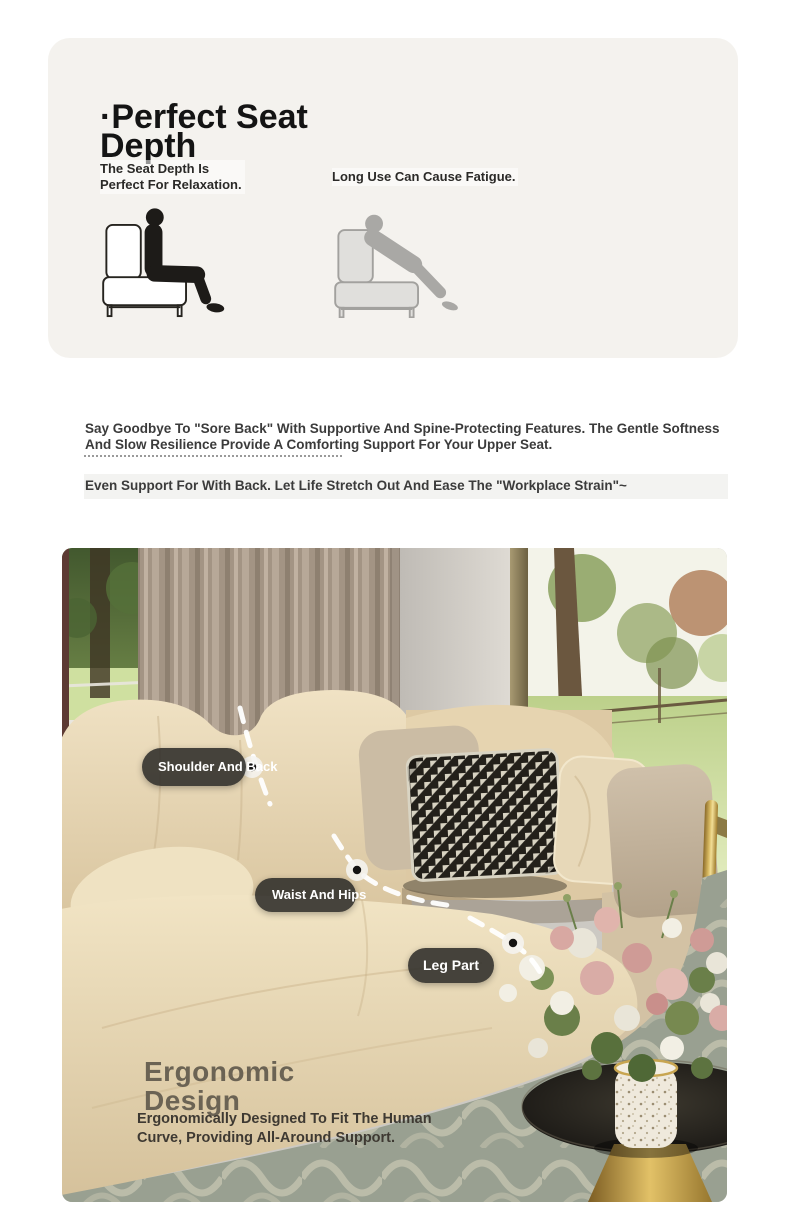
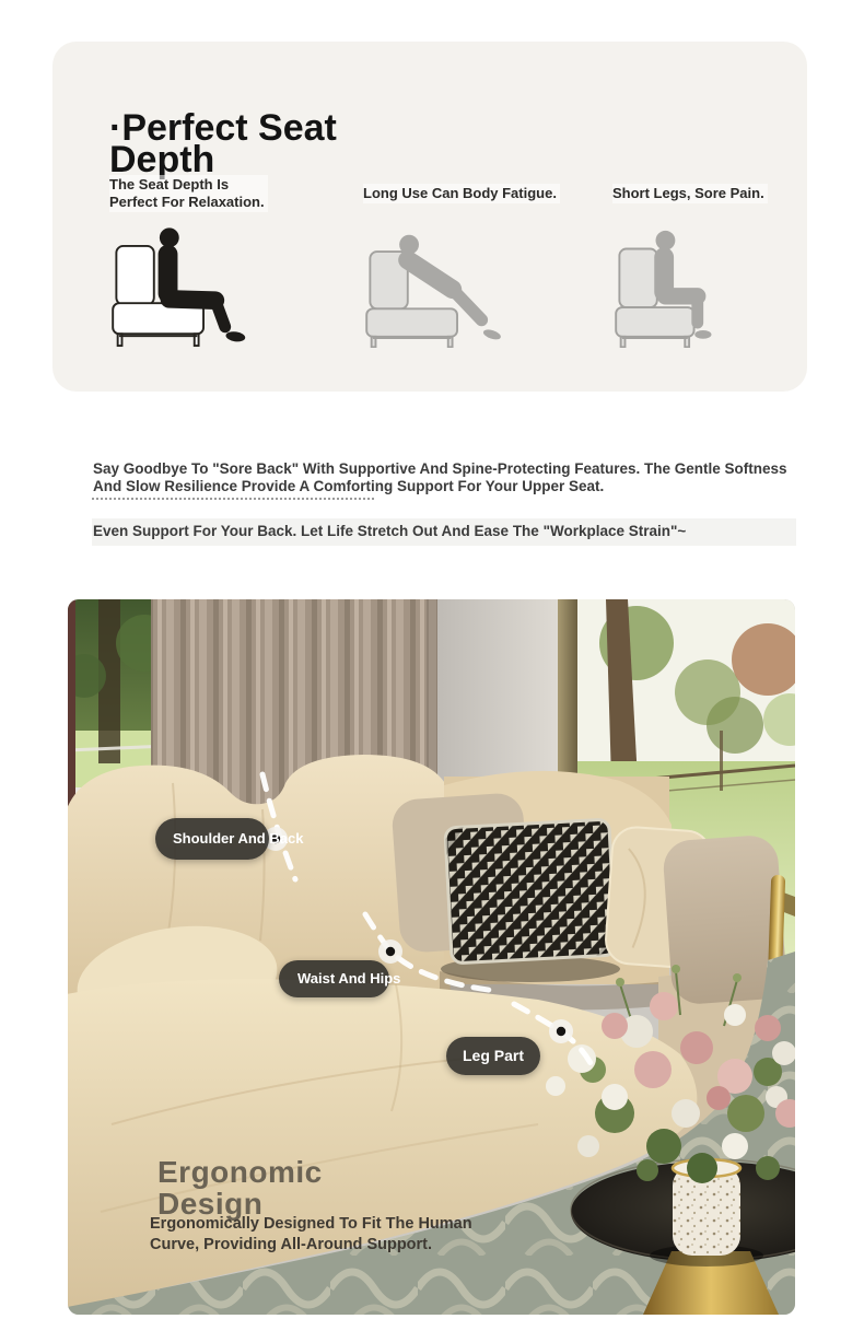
  ·Perfect Seat
  Depth
  The Seat Depth Is
  Perfect For Relaxation.
- Long Use Can Cause Fatigue.
+ Long Use Can Body Fatigue.
+ Short Legs, Sore Pain.
  Say Goodbye To "Sore Back" With Supportive And Spine-Protecting Features. The Gentle Softness And Slow Resilience Provide A Comforting Support For Your Upper Seat.
- Even Support For With Back. Let Life Stretch Out And Ease The "Workplace Strain"~
+ Even Support For Your Back. Let Life Stretch Out And Ease The "Workplace Strain"~
  Shoulder And Back
  Waist And Hips
  Leg Part
  Ergonomic
  Design
  Ergonomically Designed To Fit The Human
  Curve, Providing All-Around Support.
